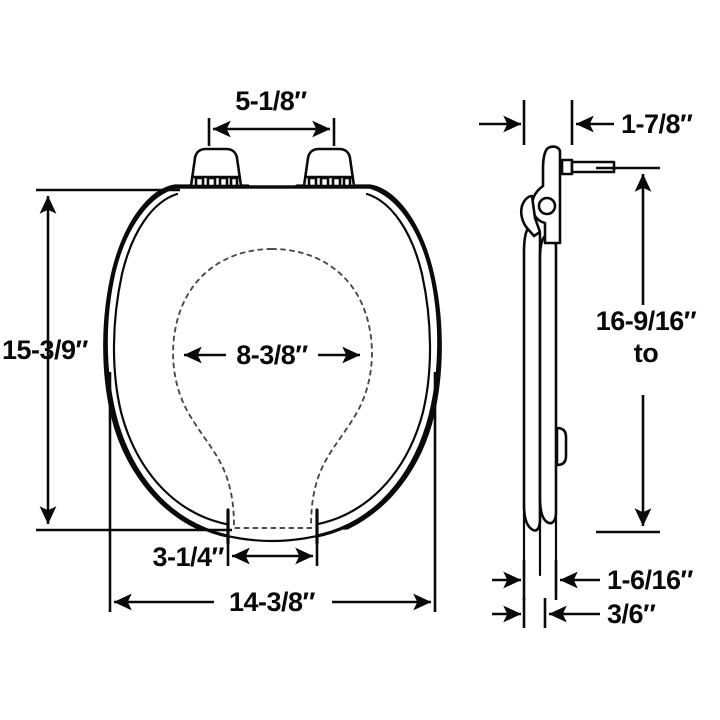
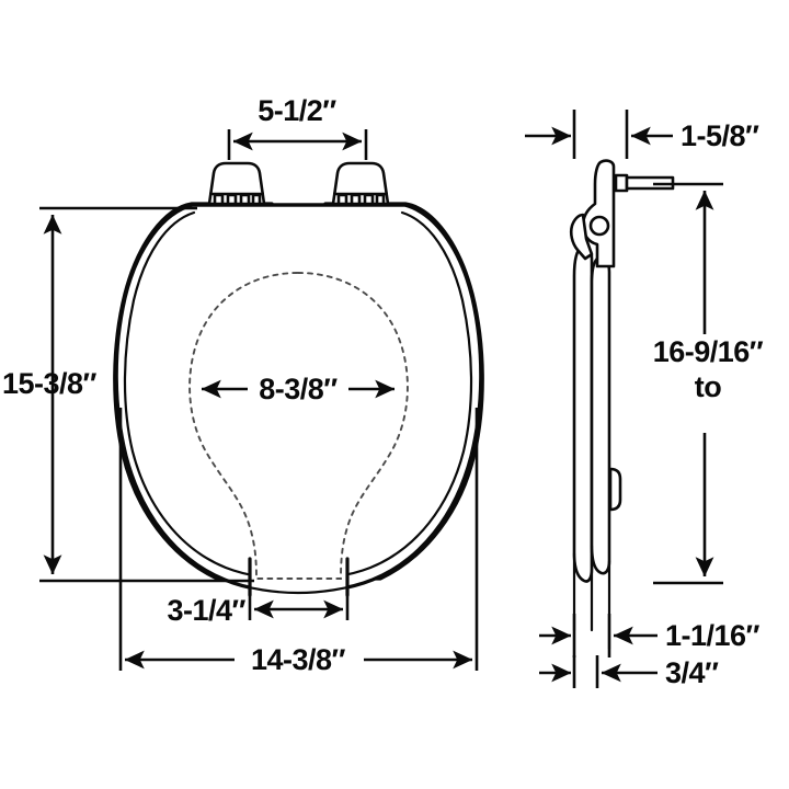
- 5-1/8″
+ 5-1/2″
- 15-3/9″
+ 15-3/8″
  8-3/8″
  3-1/4″
  14-3/8″
- 1-7/8″
+ 1-5/8″
  16-9/16″
  to
- 1-6/16″
+ 1-1/16″
- 3/6″
+ 3/4″
